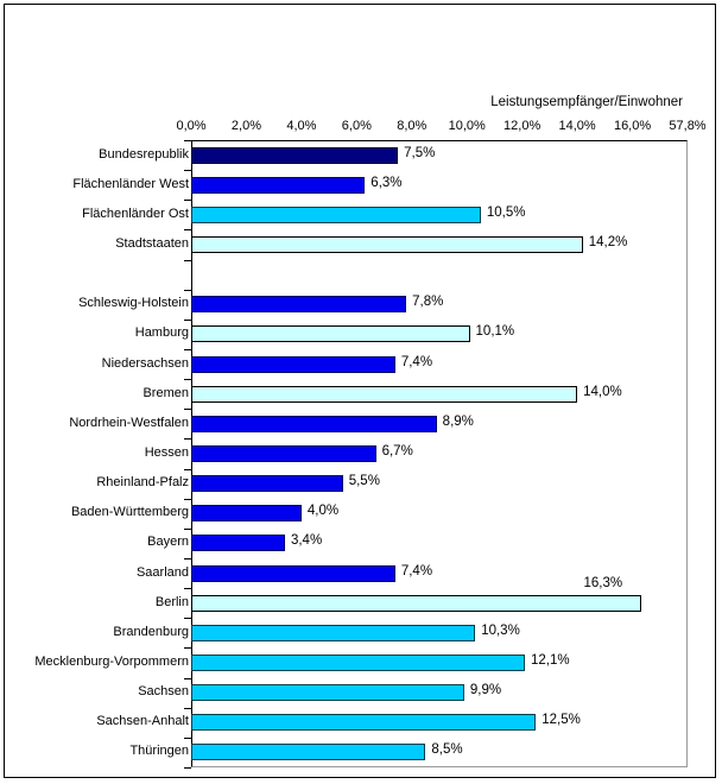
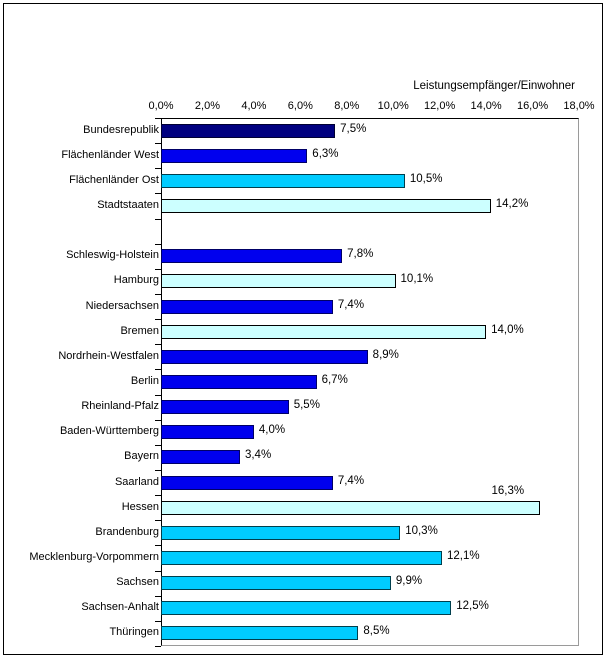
  Leistungsempfänger/Einwohner
  0,0%
  2,0%
  4,0%
  6,0%
  8,0%
  10,0%
  12,0%
  14,0%
  16,0%
- 57,8%
+ 18,0%
  Bundesrepublik
  7,5%
  Flächenländer West
  6,3%
  Flächenländer Ost
  10,5%
  Stadtstaaten
  14,2%
  Schleswig-Holstein
  7,8%
  Hamburg
  10,1%
  Niedersachsen
  7,4%
  Bremen
  14,0%
  Nordrhein-Westfalen
  8,9%
- Hessen
+ Berlin
  6,7%
  Rheinland-Pfalz
  5,5%
  Baden-Württemberg
  4,0%
  Bayern
  3,4%
  Saarland
  7,4%
- Berlin
+ Hessen
  16,3%
  Brandenburg
  10,3%
  Mecklenburg-Vorpommern
  12,1%
  Sachsen
  9,9%
  Sachsen-Anhalt
  12,5%
  Thüringen
  8,5%
